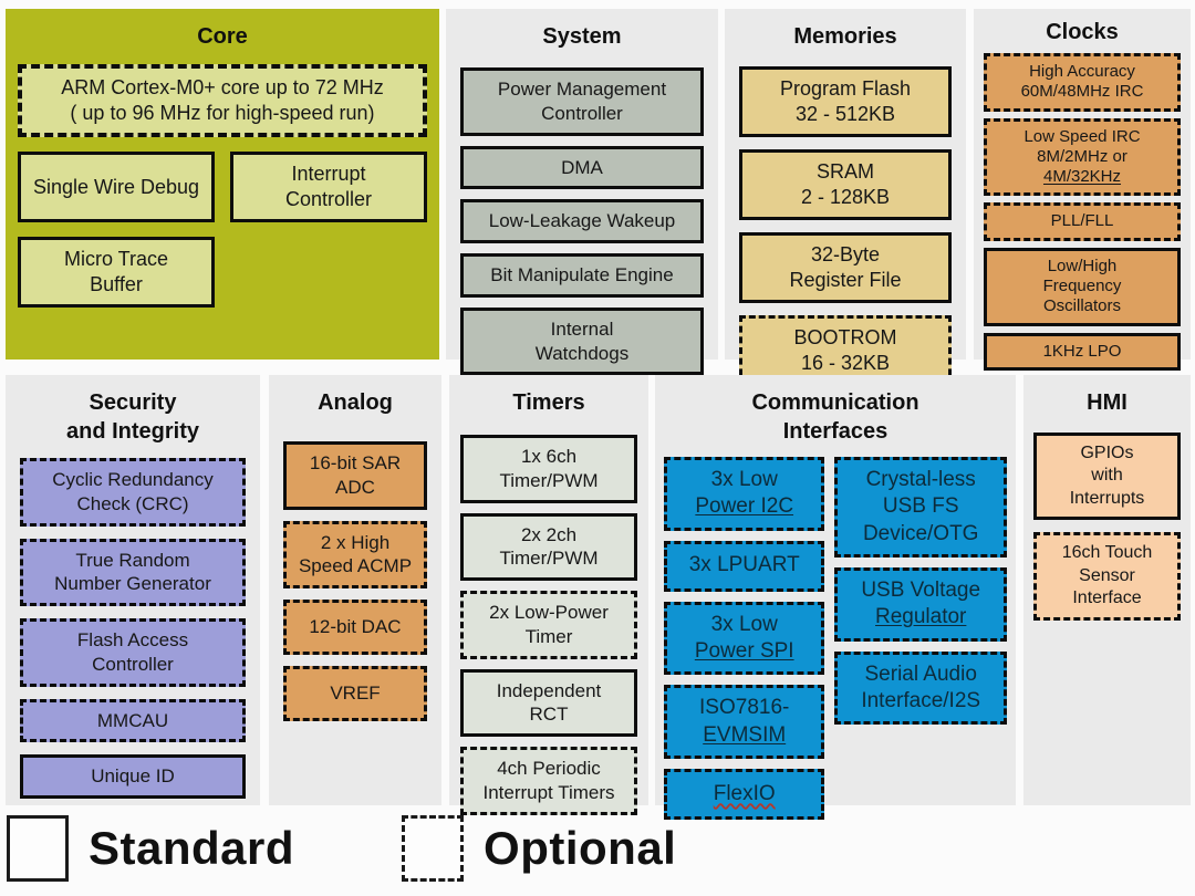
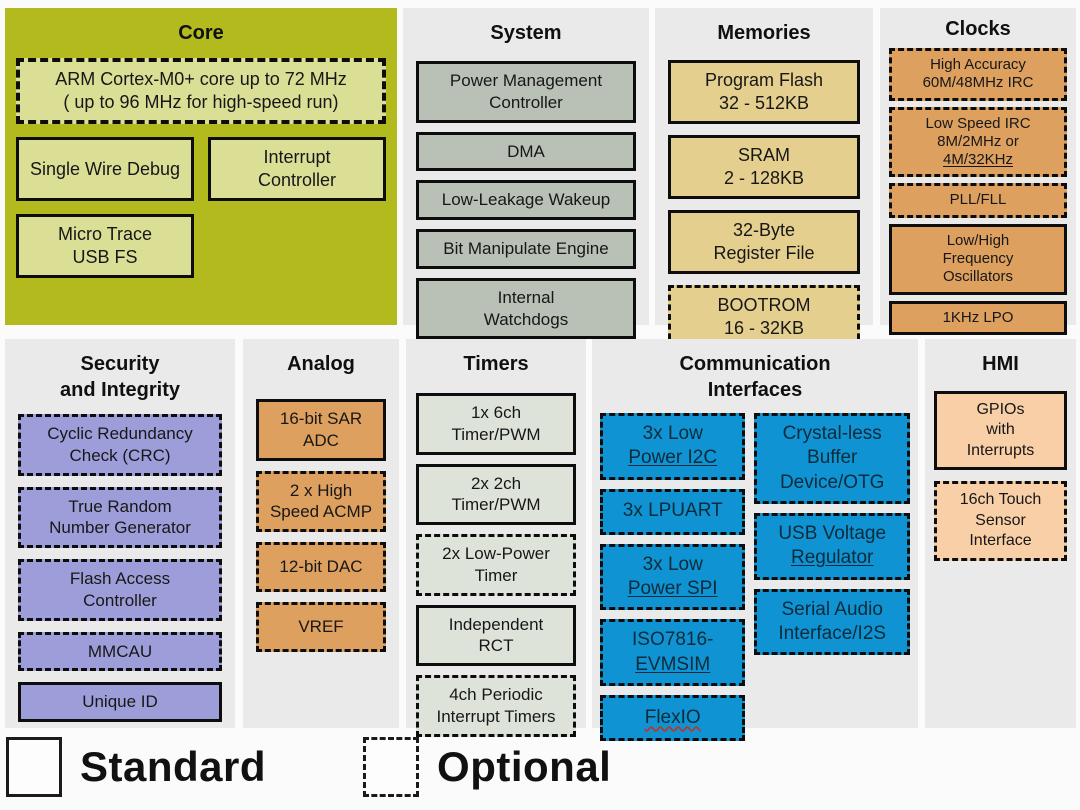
  Core
  ARM Cortex-M0+ core up to 72 MHz
  ( up to 96 MHz for high-speed run)
  Single Wire Debug
  Interrupt
  Controller
  Micro Trace
- Buffer
+ USB FS
  System
  Power Management
  Controller
  DMA
  Low-Leakage Wakeup
  Bit Manipulate Engine
  Internal
  Watchdogs
  Memories
  Program Flash
  32 - 512KB
  SRAM
  2 - 128KB
  32-Byte
  Register File
  BOOTROM
  16 - 32KB
  Clocks
  High Accuracy
  60M/48MHz IRC
  Low Speed IRC
  8M/2MHz or
  4M/32KHz
  PLL/FLL
  Low/High
  Frequency
  Oscillators
  1KHz LPO
  Security
  and Integrity
  Cyclic Redundancy
  Check (CRC)
  True Random
  Number Generator
  Flash Access
  Controller
  MMCAU
  Unique ID
  Analog
  16-bit SAR
  ADC
  2 x High
  Speed ACMP
  12-bit DAC
  VREF
  Timers
  1x 6ch
  Timer/PWM
  2x 2ch
  Timer/PWM
  2x Low-Power
  Timer
  Independent
  RCT
  4ch Periodic
  Interrupt Timers
  Communication
  Interfaces
  3x Low
  Power I2C
  3x LPUART
  3x Low
  Power SPI
  ISO7816-
  EVMSIM
  FlexIO
  Crystal-less
- USB FS
+ Buffer
  Device/OTG
  USB Voltage
  Regulator
  Serial Audio
  Interface/I2S
  HMI
  GPIOs
  with
  Interrupts
  16ch Touch
  Sensor
  Interface
  Standard
  Optional
